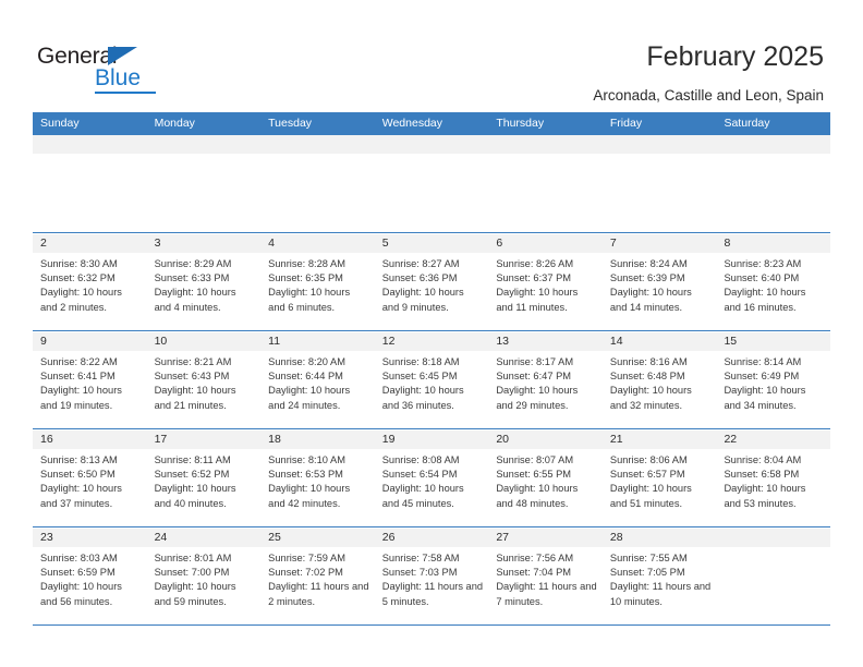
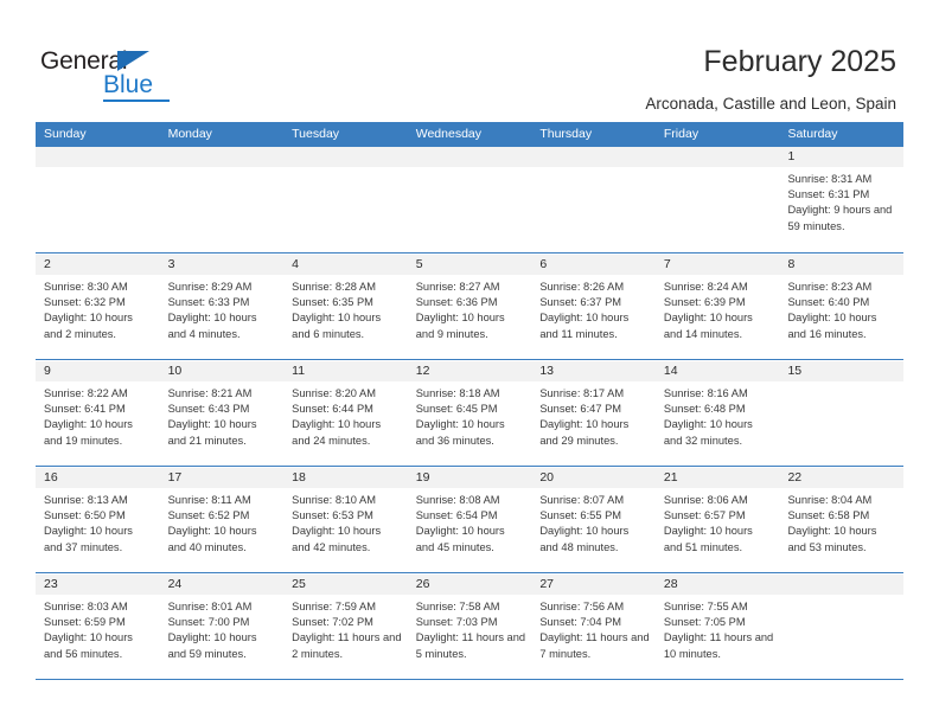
  General
  Blue
  February 2025
  Arconada, Castille and Leon, Spain
  Sunday
  Monday
  Tuesday
  Wednesday
  Thursday
  Friday
  Saturday
+ 1
+ Sunrise: 8:31 AM
+ Sunset: 6:31 PM
+ Daylight: 9 hours and 59 minutes.
  2
  Sunrise: 8:30 AM
  Sunset: 6:32 PM
  Daylight: 10 hours and 2 minutes.
  3
  Sunrise: 8:29 AM
  Sunset: 6:33 PM
  Daylight: 10 hours and 4 minutes.
  4
  Sunrise: 8:28 AM
  Sunset: 6:35 PM
  Daylight: 10 hours and 6 minutes.
  5
  Sunrise: 8:27 AM
  Sunset: 6:36 PM
  Daylight: 10 hours and 9 minutes.
  6
  Sunrise: 8:26 AM
  Sunset: 6:37 PM
  Daylight: 10 hours and 11 minutes.
  7
  Sunrise: 8:24 AM
  Sunset: 6:39 PM
  Daylight: 10 hours and 14 minutes.
  8
  Sunrise: 8:23 AM
  Sunset: 6:40 PM
  Daylight: 10 hours and 16 minutes.
  9
  Sunrise: 8:22 AM
  Sunset: 6:41 PM
  Daylight: 10 hours and 19 minutes.
  10
  Sunrise: 8:21 AM
  Sunset: 6:43 PM
  Daylight: 10 hours and 21 minutes.
  11
  Sunrise: 8:20 AM
  Sunset: 6:44 PM
  Daylight: 10 hours and 24 minutes.
  12
  Sunrise: 8:18 AM
  Sunset: 6:45 PM
  Daylight: 10 hours and 36 minutes.
  13
  Sunrise: 8:17 AM
  Sunset: 6:47 PM
  Daylight: 10 hours and 29 minutes.
  14
  Sunrise: 8:16 AM
  Sunset: 6:48 PM
  Daylight: 10 hours and 32 minutes.
  15
- Sunrise: 8:14 AM
- Sunset: 6:49 PM
- Daylight: 10 hours and 34 minutes.
  16
  Sunrise: 8:13 AM
  Sunset: 6:50 PM
  Daylight: 10 hours and 37 minutes.
  17
  Sunrise: 8:11 AM
  Sunset: 6:52 PM
  Daylight: 10 hours and 40 minutes.
  18
  Sunrise: 8:10 AM
  Sunset: 6:53 PM
  Daylight: 10 hours and 42 minutes.
  19
  Sunrise: 8:08 AM
  Sunset: 6:54 PM
  Daylight: 10 hours and 45 minutes.
  20
  Sunrise: 8:07 AM
  Sunset: 6:55 PM
  Daylight: 10 hours and 48 minutes.
  21
  Sunrise: 8:06 AM
  Sunset: 6:57 PM
  Daylight: 10 hours and 51 minutes.
  22
  Sunrise: 8:04 AM
  Sunset: 6:58 PM
  Daylight: 10 hours and 53 minutes.
  23
  Sunrise: 8:03 AM
  Sunset: 6:59 PM
  Daylight: 10 hours and 56 minutes.
  24
  Sunrise: 8:01 AM
  Sunset: 7:00 PM
  Daylight: 10 hours and 59 minutes.
  25
  Sunrise: 7:59 AM
  Sunset: 7:02 PM
  Daylight: 11 hours and 2 minutes.
  26
  Sunrise: 7:58 AM
  Sunset: 7:03 PM
  Daylight: 11 hours and 5 minutes.
  27
  Sunrise: 7:56 AM
  Sunset: 7:04 PM
  Daylight: 11 hours and 7 minutes.
  28
  Sunrise: 7:55 AM
  Sunset: 7:05 PM
  Daylight: 11 hours and 10 minutes.
